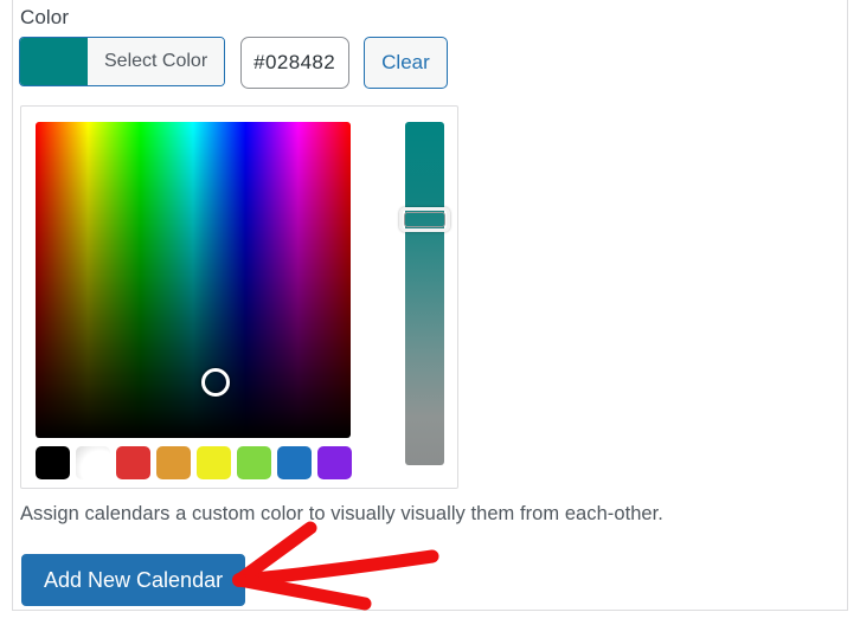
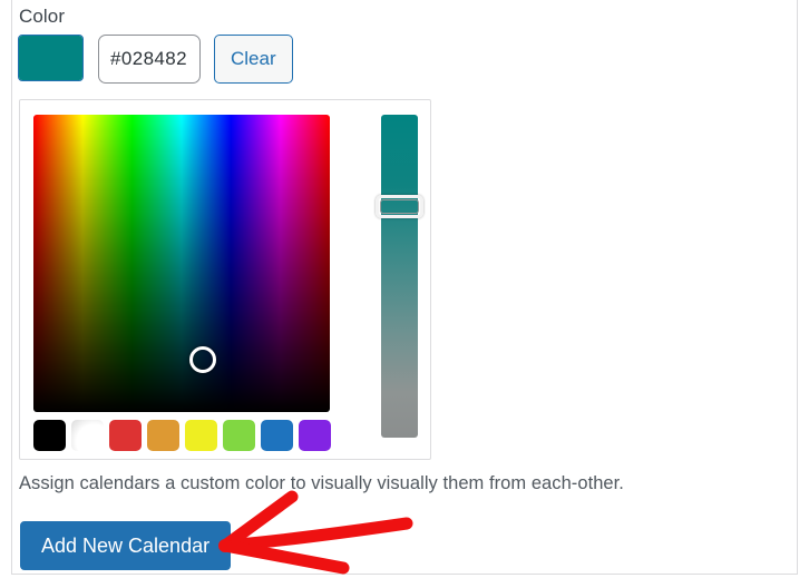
  Color
- Select Color
  #028482
  Clear
  Assign calendars a custom color to visually visually them from each-other.
  Add New Calendar
